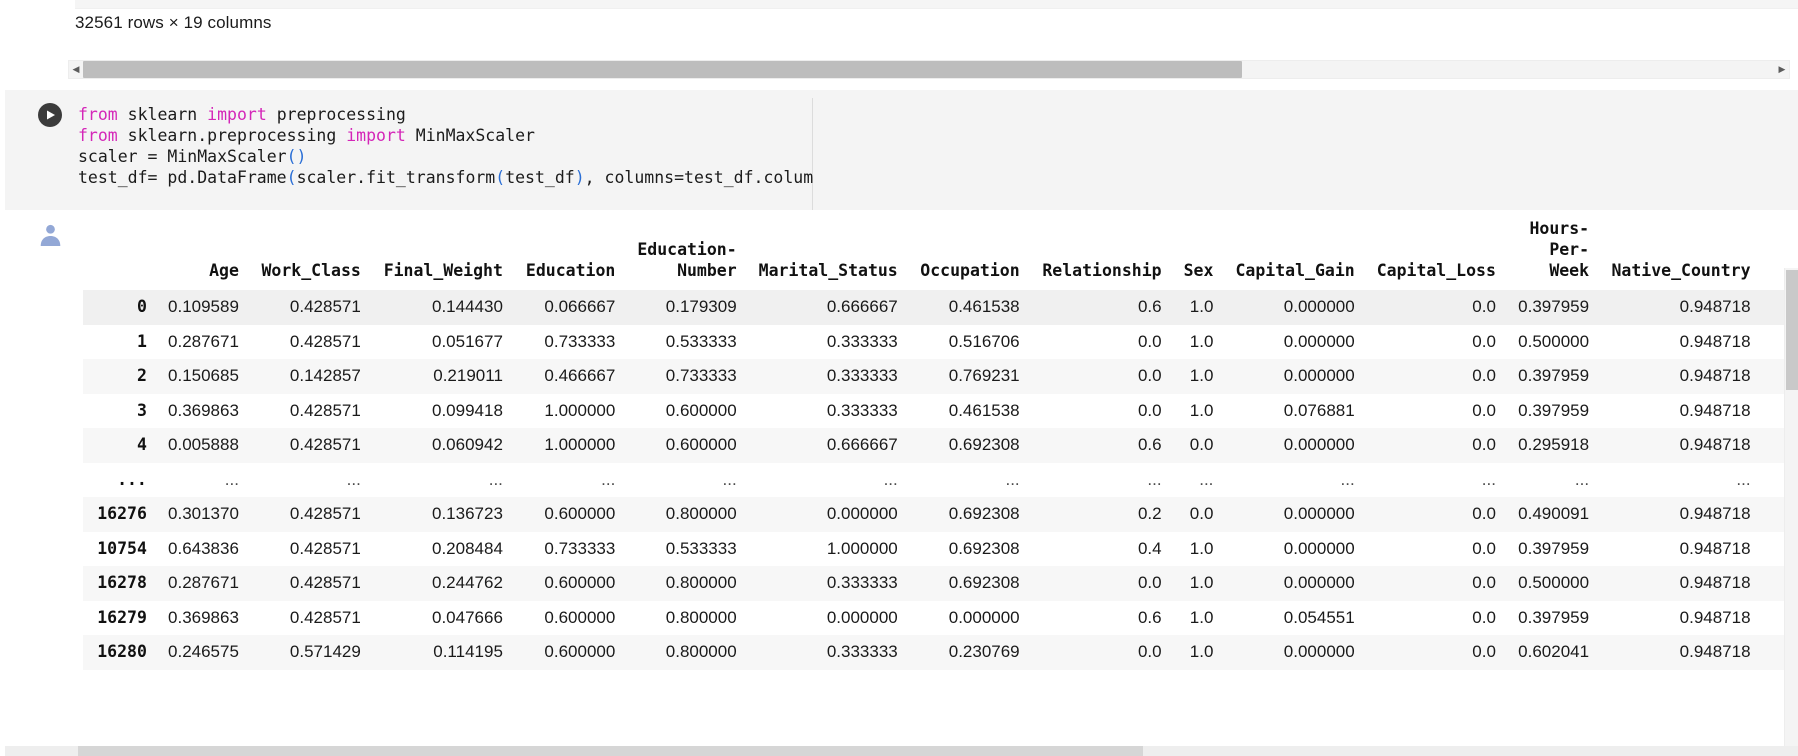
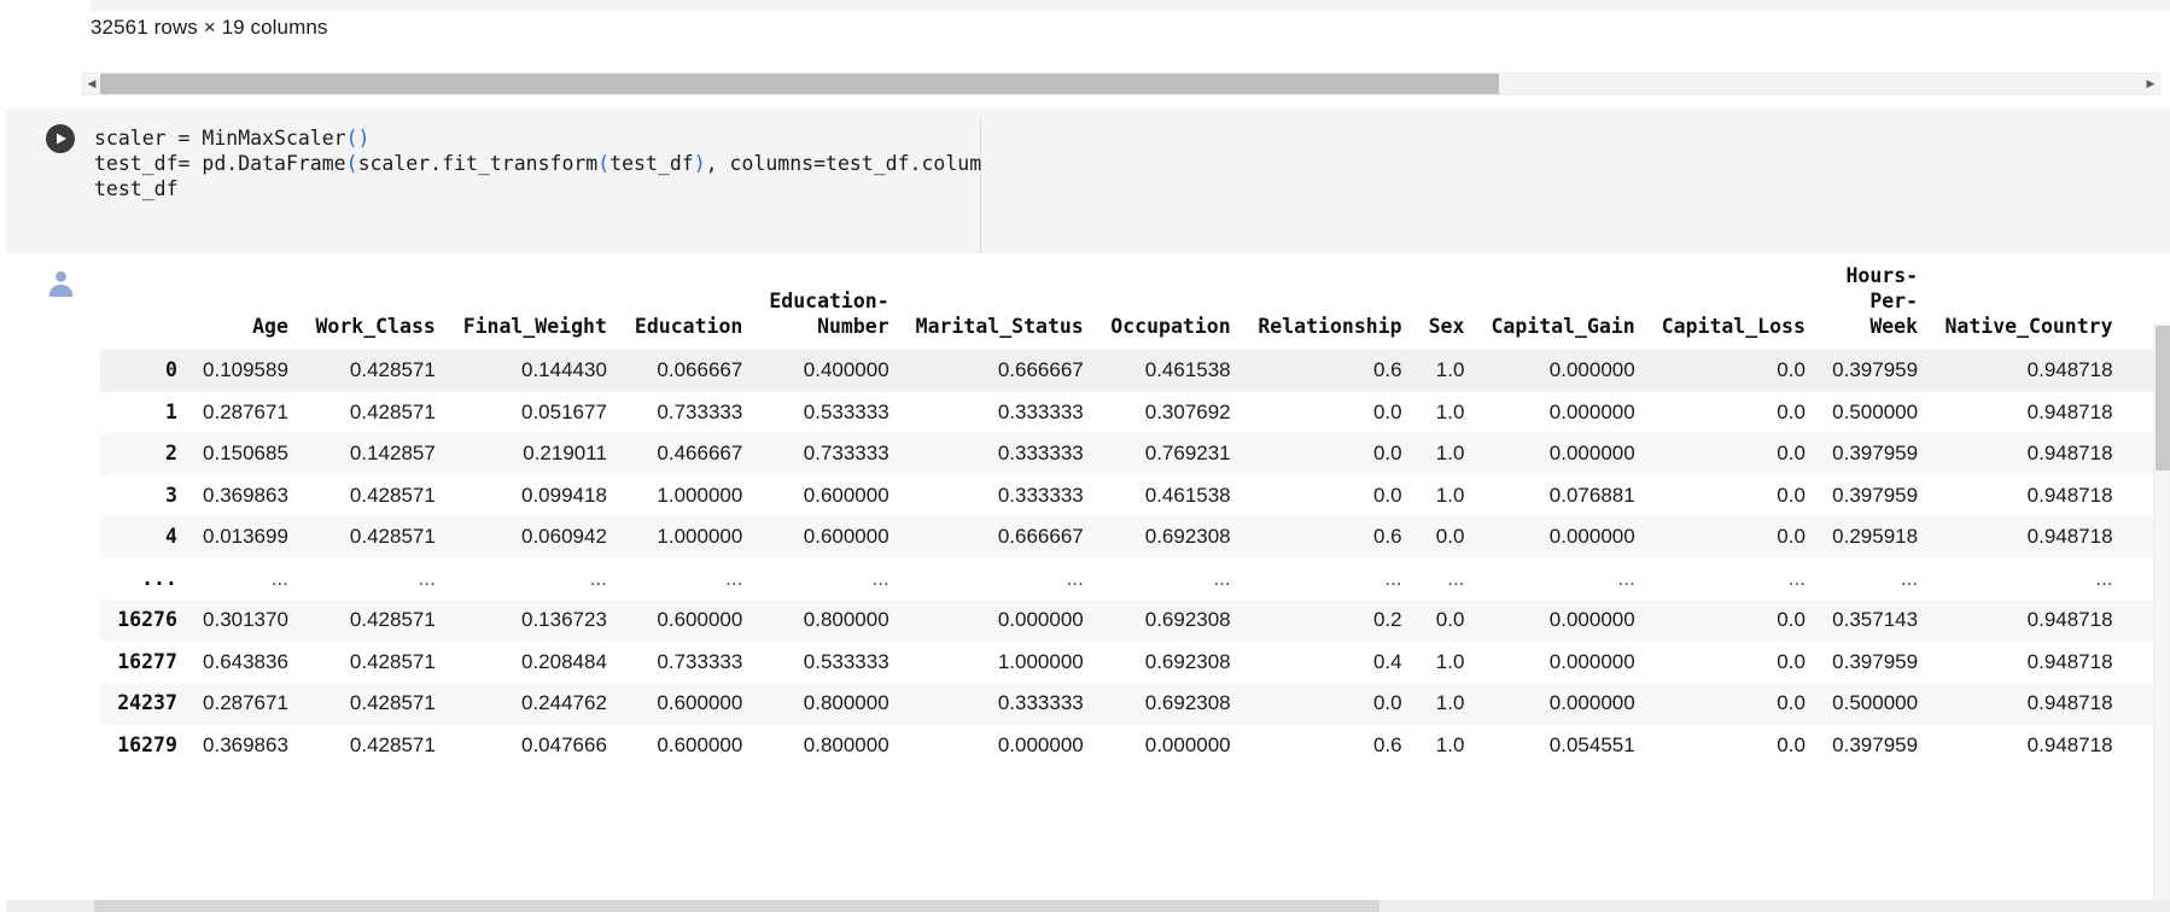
  32561 rows × 19 columns
  ◀
  ▶
- from sklearn import preprocessing
- from sklearn.preprocessing import MinMaxScaler
  scaler = MinMaxScaler()
  test_df= pd.DataFrame(scaler.fit_transform(test_df), columns=test_df.colum
+ test_df
  	Age	Work_Class	Final_Weight	Education	Education-Number	Marital_Status	Occupation	Relationship	Sex	Capital_Gain	Capital_Loss	Hours-Per-Week	Native_Country
- 0	0.109589	0.428571	0.144430	0.066667	0.179309	0.666667	0.461538	0.6	1.0	0.000000	0.0	0.397959	0.948718
+ 0	0.109589	0.428571	0.144430	0.066667	0.400000	0.666667	0.461538	0.6	1.0	0.000000	0.0	0.397959	0.948718
- 1	0.287671	0.428571	0.051677	0.733333	0.533333	0.333333	0.516706	0.0	1.0	0.000000	0.0	0.500000	0.948718
+ 1	0.287671	0.428571	0.051677	0.733333	0.533333	0.333333	0.307692	0.0	1.0	0.000000	0.0	0.500000	0.948718
  2	0.150685	0.142857	0.219011	0.466667	0.733333	0.333333	0.769231	0.0	1.0	0.000000	0.0	0.397959	0.948718
  3	0.369863	0.428571	0.099418	1.000000	0.600000	0.333333	0.461538	0.0	1.0	0.076881	0.0	0.397959	0.948718
- 4	0.005888	0.428571	0.060942	1.000000	0.600000	0.666667	0.692308	0.6	0.0	0.000000	0.0	0.295918	0.948718
+ 4	0.013699	0.428571	0.060942	1.000000	0.600000	0.666667	0.692308	0.6	0.0	0.000000	0.0	0.295918	0.948718
  ...	...	...	...	...	...	...	...	...	...	...	...	...	...
- 16276	0.301370	0.428571	0.136723	0.600000	0.800000	0.000000	0.692308	0.2	0.0	0.000000	0.0	0.490091	0.948718
+ 16276	0.301370	0.428571	0.136723	0.600000	0.800000	0.000000	0.692308	0.2	0.0	0.000000	0.0	0.357143	0.948718
- 10754	0.643836	0.428571	0.208484	0.733333	0.533333	1.000000	0.692308	0.4	1.0	0.000000	0.0	0.397959	0.948718
+ 16277	0.643836	0.428571	0.208484	0.733333	0.533333	1.000000	0.692308	0.4	1.0	0.000000	0.0	0.397959	0.948718
- 16278	0.287671	0.428571	0.244762	0.600000	0.800000	0.333333	0.692308	0.0	1.0	0.000000	0.0	0.500000	0.948718
+ 24237	0.287671	0.428571	0.244762	0.600000	0.800000	0.333333	0.692308	0.0	1.0	0.000000	0.0	0.500000	0.948718
  16279	0.369863	0.428571	0.047666	0.600000	0.800000	0.000000	0.000000	0.6	1.0	0.054551	0.0	0.397959	0.948718
- 16280	0.246575	0.571429	0.114195	0.600000	0.800000	0.333333	0.230769	0.0	1.0	0.000000	0.0	0.602041	0.948718
